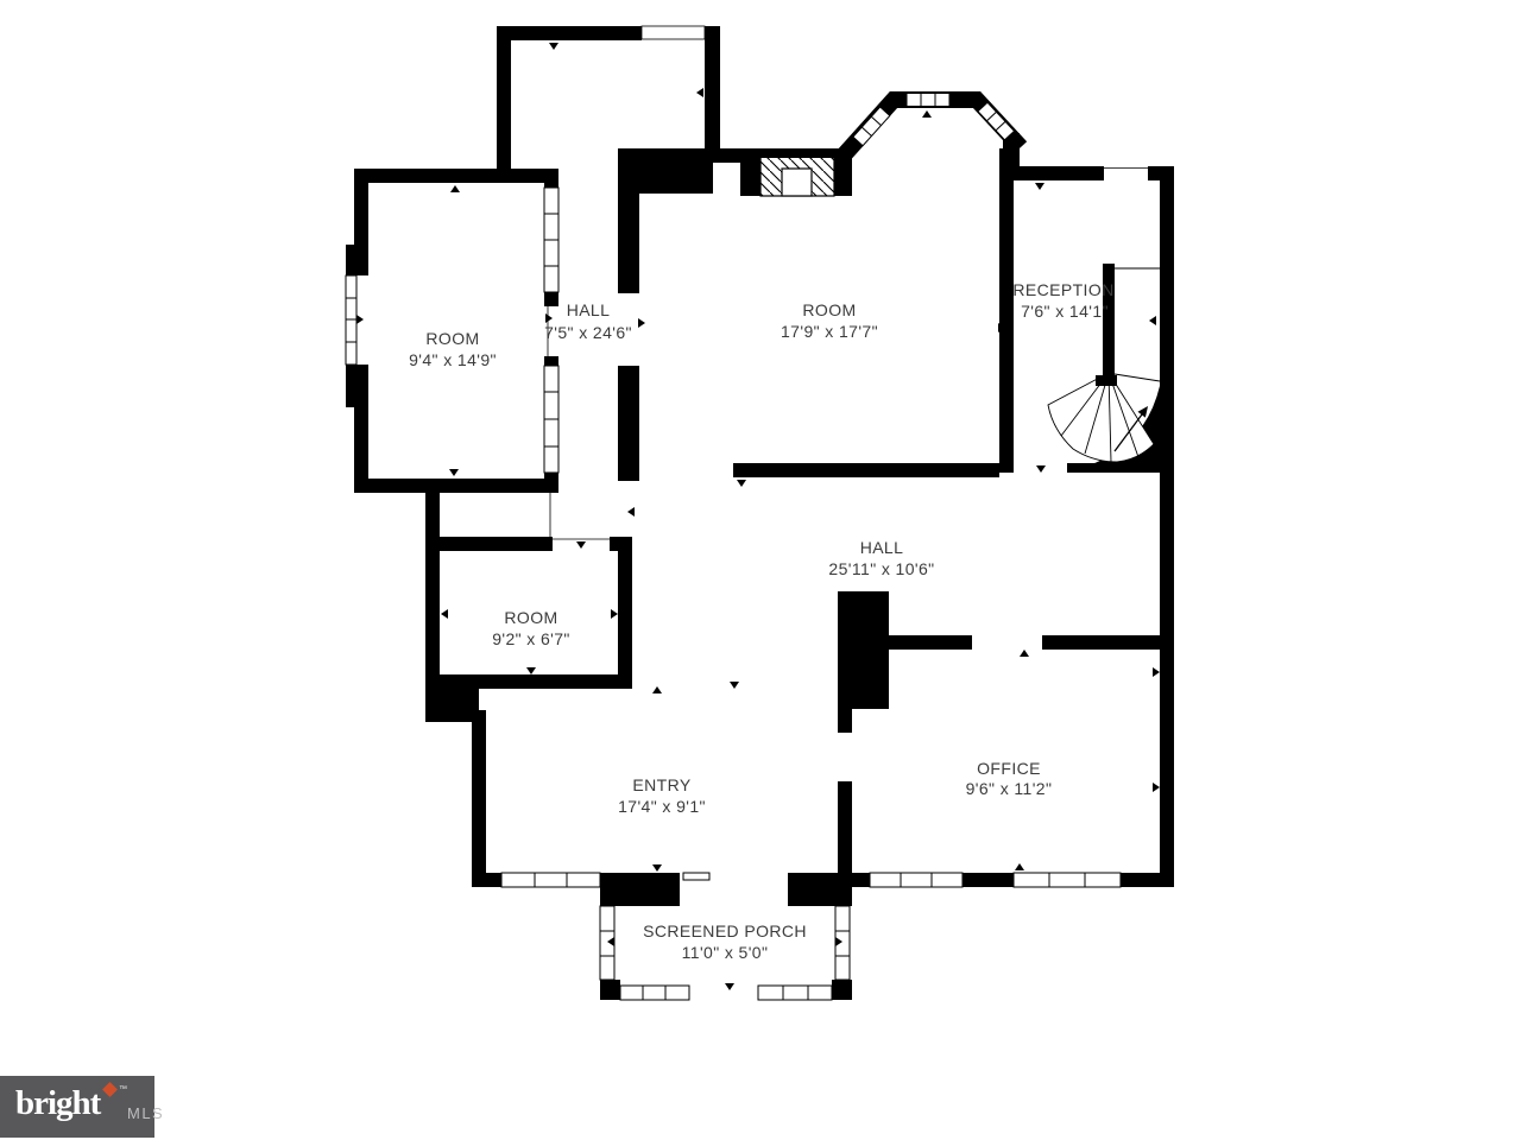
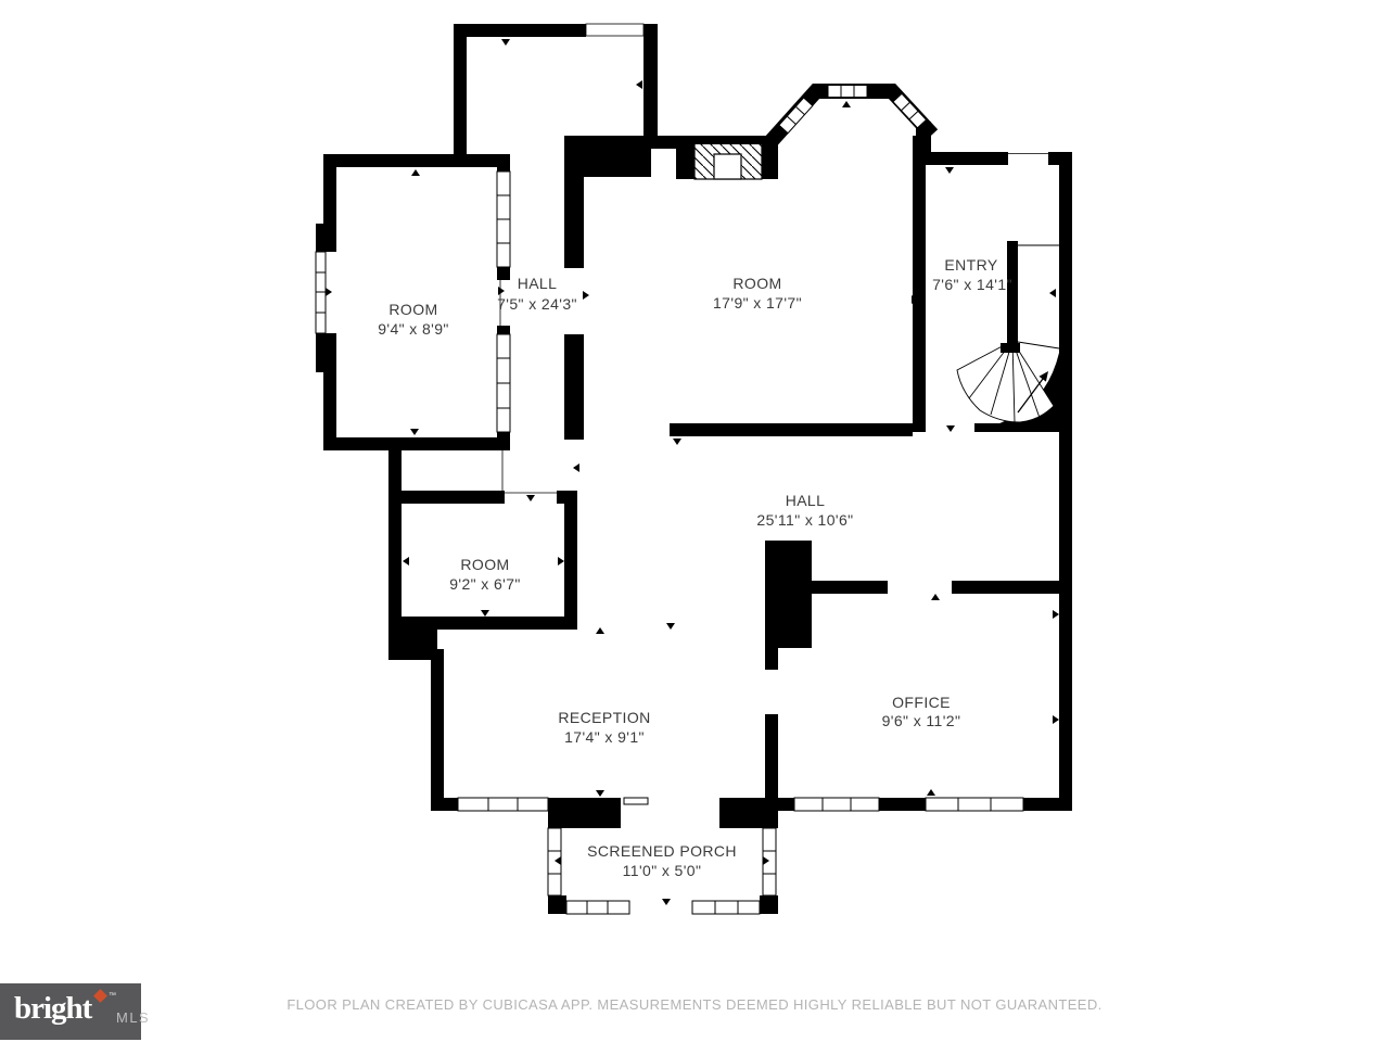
  ROOM
- 9'4" x 14'9"
+ 9'4" x 8'9"
  HALL
- 7'5" x 24'6"
+ 7'5" x 24'3"
  ROOM
  17'9" x 17'7"
- RECEPTION
+ ENTRY
  7'6" x 14'1"
  HALL
  25'11" x 10'6"
  ROOM
  9'2" x 6'7"
- ENTRY
+ RECEPTION
  17'4" x 9'1"
  OFFICE
  9'6" x 11'2"
  SCREENED PORCH
  11'0" x 5'0"
+ FLOOR PLAN CREATED BY CUBICASA APP. MEASUREMENTS DEEMED HIGHLY RELIABLE BUT NOT GUARANTEED.
  bright
  MLS
